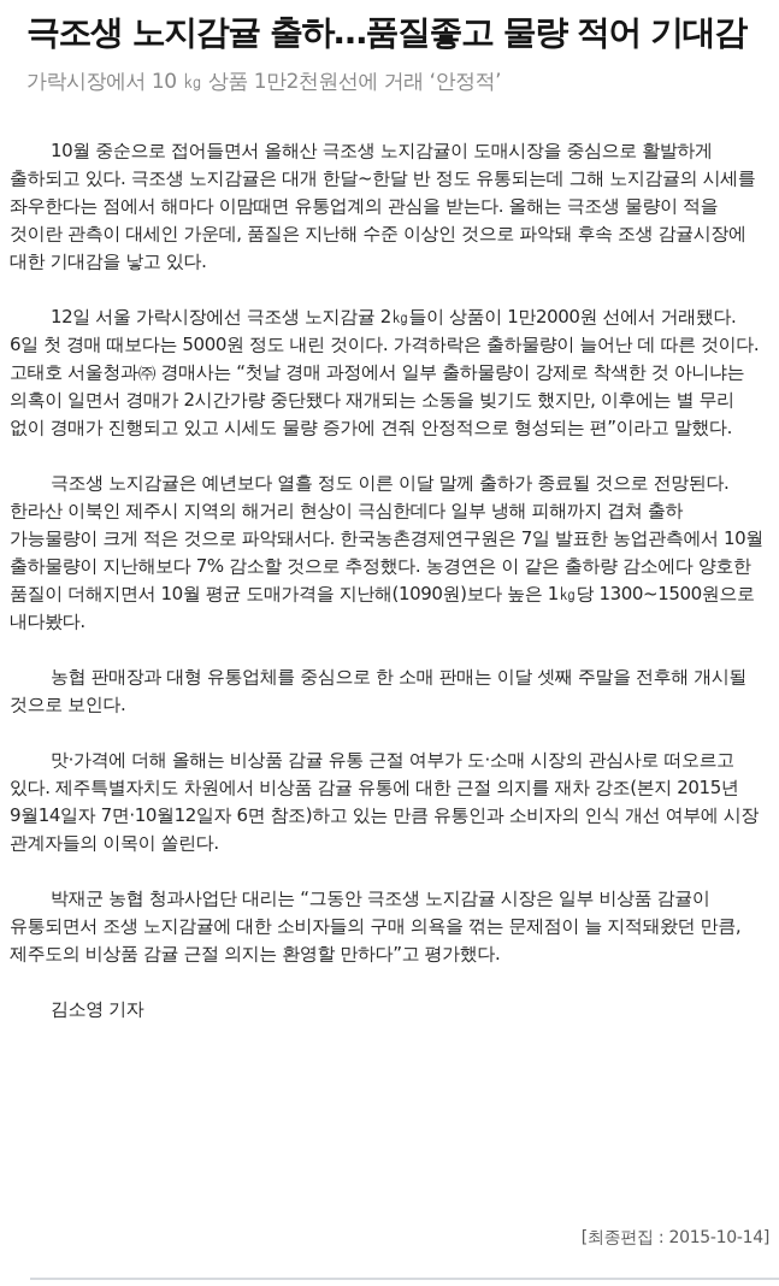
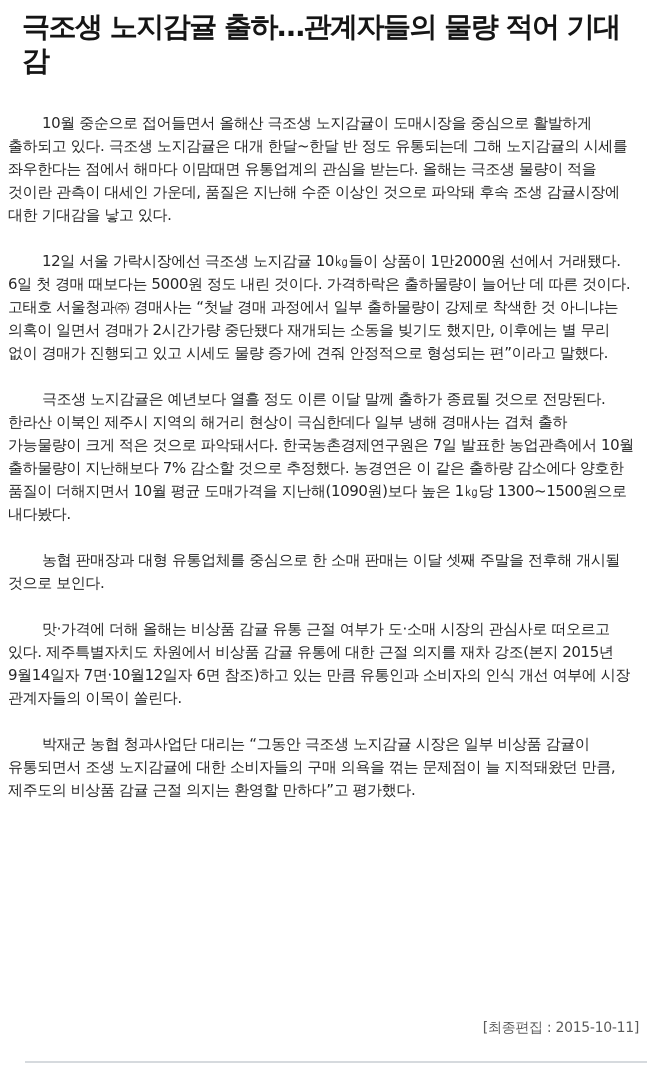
- 극조생 노지감귤 출하…품질좋고 물량 적어 기대감
+ 극조생 노지감귤 출하…관계자들의 물량 적어 기대감
- 가락시장에서 10 ㎏ 상품 1만2천원선에 거래 ‘안정적’
  10월 중순으로 접어들면서 올해산 극조생 노지감귤이 도매시장을 중심으로 활발하게 출하되고 있다. 극조생 노지감귤은 대개 한달~한달 반 정도 유통되는데 그해 노지감귤의 시세를 좌우한다는 점에서 해마다 이맘때면 유통업계의 관심을 받는다. 올해는 극조생 물량이 적을 것이란 관측이 대세인 가운데, 품질은 지난해 수준 이상인 것으로 파악돼 후속 조생 감귤시장에 대한 기대감을 낳고 있다.
- 12일 서울 가락시장에선 극조생 노지감귤 2㎏들이 상품이 1만2000원 선에서 거래됐다. 6일 첫 경매 때보다는 5000원 정도 내린 것이다. 가격하락은 출하물량이 늘어난 데 따른 것이다. 고태호 서울청과㈜ 경매사는 “첫날 경매 과정에서 일부 출하물량이 강제로 착색한 것 아니냐는 의혹이 일면서 경매가 2시간가량 중단됐다 재개되는 소동을 빚기도 했지만, 이후에는 별 무리 없이 경매가 진행되고 있고 시세도 물량 증가에 견줘 안정적으로 형성되는 편”이라고 말했다.
+ 12일 서울 가락시장에선 극조생 노지감귤 10㎏들이 상품이 1만2000원 선에서 거래됐다. 6일 첫 경매 때보다는 5000원 정도 내린 것이다. 가격하락은 출하물량이 늘어난 데 따른 것이다. 고태호 서울청과㈜ 경매사는 “첫날 경매 과정에서 일부 출하물량이 강제로 착색한 것 아니냐는 의혹이 일면서 경매가 2시간가량 중단됐다 재개되는 소동을 빚기도 했지만, 이후에는 별 무리 없이 경매가 진행되고 있고 시세도 물량 증가에 견줘 안정적으로 형성되는 편”이라고 말했다.
- 극조생 노지감귤은 예년보다 열흘 정도 이른 이달 말께 출하가 종료될 것으로 전망된다. 한라산 이북인 제주시 지역의 해거리 현상이 극심한데다 일부 냉해 피해까지 겹쳐 출하 가능물량이 크게 적은 것으로 파악돼서다. 한국농촌경제연구원은 7일 발표한 농업관측에서 10월 출하물량이 지난해보다 7% 감소할 것으로 추정했다. 농경연은 이 같은 출하량 감소에다 양호한 품질이 더해지면서 10월 평균 도매가격을 지난해(1090원)보다 높은 1㎏당 1300~1500원으로 내다봤다.
+ 극조생 노지감귤은 예년보다 열흘 정도 이른 이달 말께 출하가 종료될 것으로 전망된다. 한라산 이북인 제주시 지역의 해거리 현상이 극심한데다 일부 냉해 경매사는 겹쳐 출하 가능물량이 크게 적은 것으로 파악돼서다. 한국농촌경제연구원은 7일 발표한 농업관측에서 10월 출하물량이 지난해보다 7% 감소할 것으로 추정했다. 농경연은 이 같은 출하량 감소에다 양호한 품질이 더해지면서 10월 평균 도매가격을 지난해(1090원)보다 높은 1㎏당 1300~1500원으로 내다봤다.
  농협 판매장과 대형 유통업체를 중심으로 한 소매 판매는 이달 셋째 주말을 전후해 개시될 것으로 보인다.
  맛·가격에 더해 올해는 비상품 감귤 유통 근절 여부가 도·소매 시장의 관심사로 떠오르고 있다. 제주특별자치도 차원에서 비상품 감귤 유통에 대한 근절 의지를 재차 강조(본지 2015년 9월14일자 7면·10월12일자 6면 참조)하고 있는 만큼 유통인과 소비자의 인식 개선 여부에 시장 관계자들의 이목이 쏠린다.
  박재군 농협 청과사업단 대리는 “그동안 극조생 노지감귤 시장은 일부 비상품 감귤이 유통되면서 조생 노지감귤에 대한 소비자들의 구매 의욕을 꺾는 문제점이 늘 지적돼왔던 만큼, 제주도의 비상품 감귤 근절 의지는 환영할 만하다”고 평가했다.
- 김소영 기자
- [최종편집 : 2015-10-14]
+ [최종편집 : 2015-10-11]
